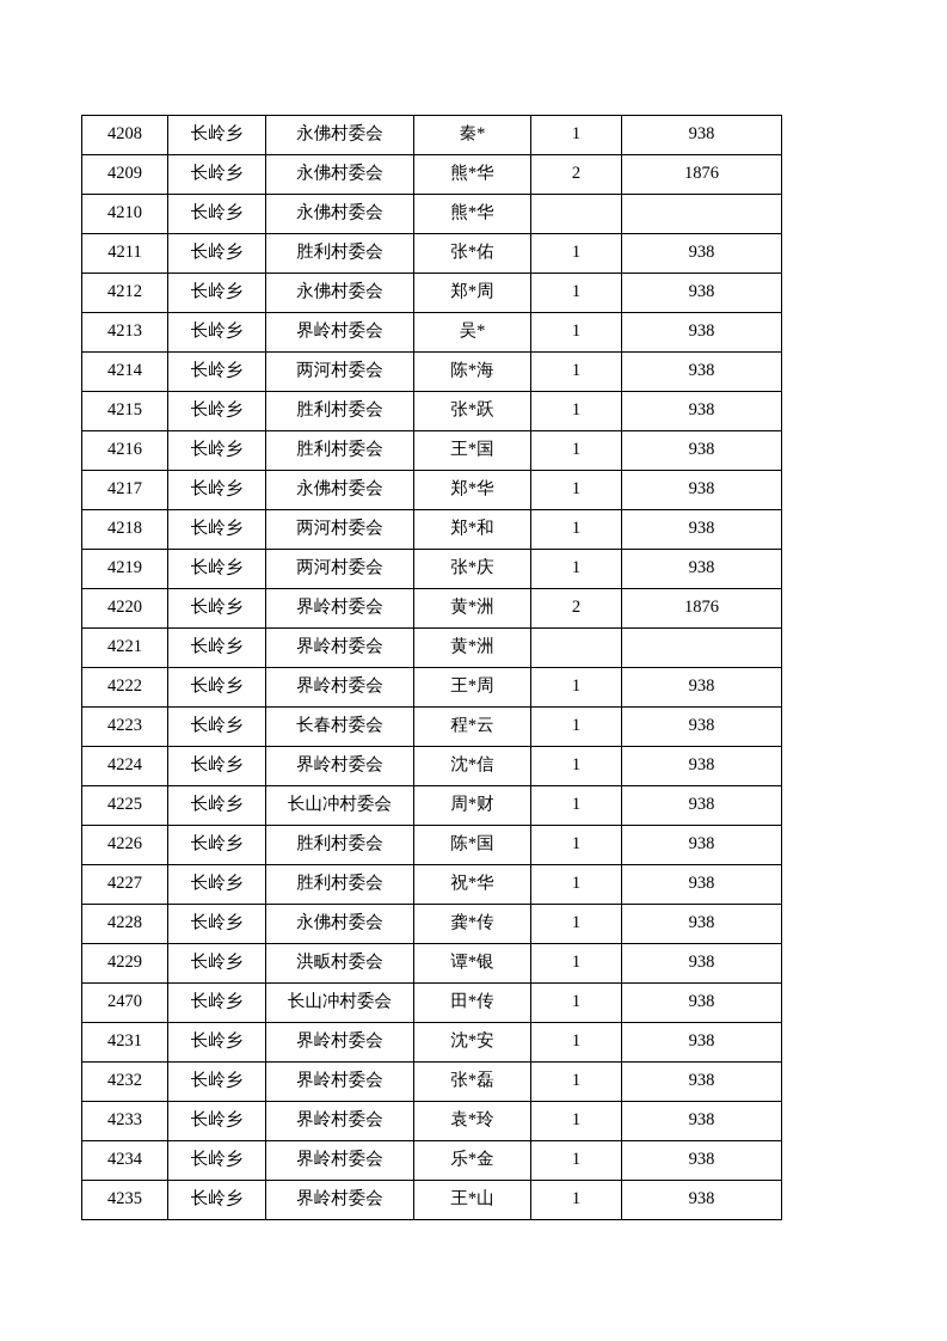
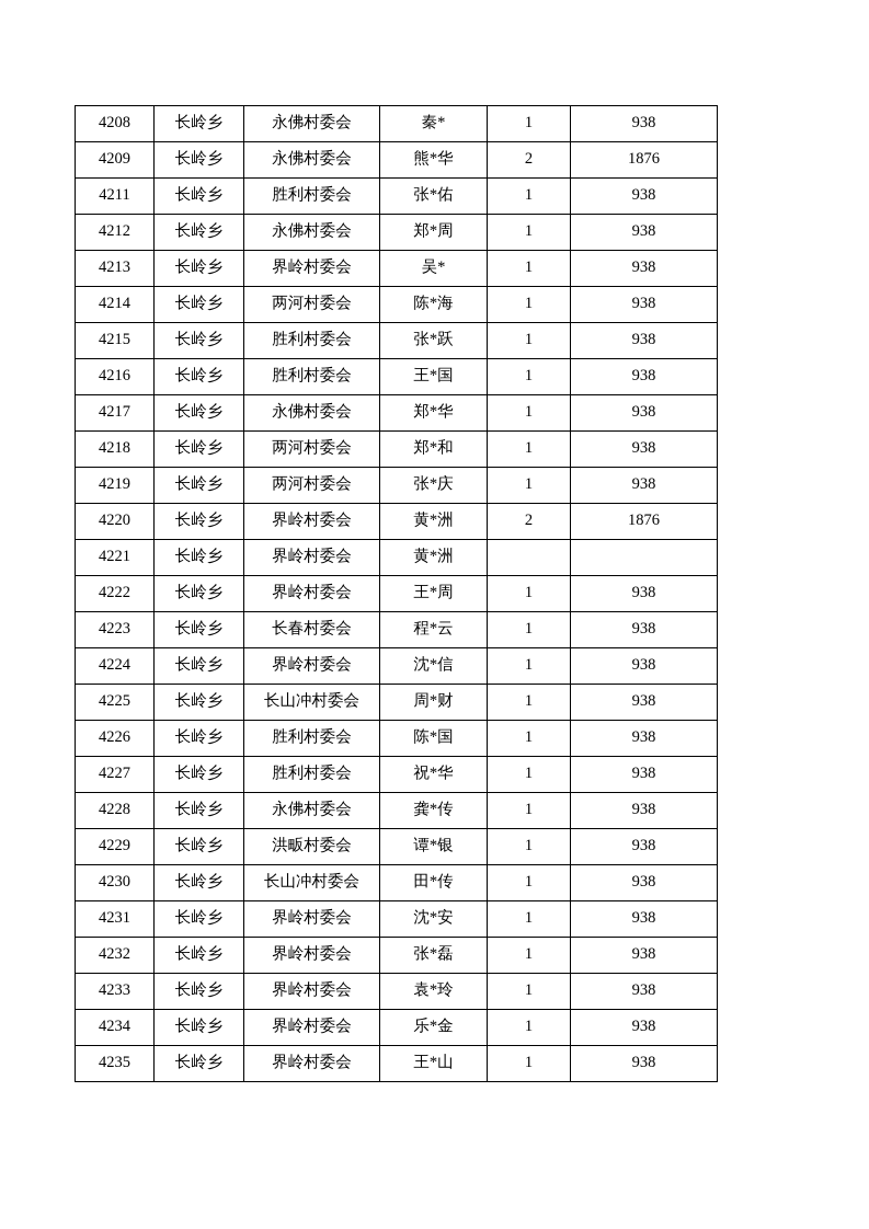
  4208	长岭乡	永佛村委会	秦*	1	938
  4209	长岭乡	永佛村委会	熊*华	2	1876
- 4210	长岭乡	永佛村委会	熊*华
  4211	长岭乡	胜利村委会	张*佑	1	938
  4212	长岭乡	永佛村委会	郑*周	1	938
  4213	长岭乡	界岭村委会	吴*	1	938
  4214	长岭乡	两河村委会	陈*海	1	938
  4215	长岭乡	胜利村委会	张*跃	1	938
  4216	长岭乡	胜利村委会	王*国	1	938
  4217	长岭乡	永佛村委会	郑*华	1	938
  4218	长岭乡	两河村委会	郑*和	1	938
  4219	长岭乡	两河村委会	张*庆	1	938
  4220	长岭乡	界岭村委会	黄*洲	2	1876
  4221	长岭乡	界岭村委会	黄*洲
  4222	长岭乡	界岭村委会	王*周	1	938
  4223	长岭乡	长春村委会	程*云	1	938
  4224	长岭乡	界岭村委会	沈*信	1	938
  4225	长岭乡	长山冲村委会	周*财	1	938
  4226	长岭乡	胜利村委会	陈*国	1	938
  4227	长岭乡	胜利村委会	祝*华	1	938
  4228	长岭乡	永佛村委会	龚*传	1	938
  4229	长岭乡	洪畈村委会	谭*银	1	938
- 2470	长岭乡	长山冲村委会	田*传	1	938
+ 4230	长岭乡	长山冲村委会	田*传	1	938
  4231	长岭乡	界岭村委会	沈*安	1	938
  4232	长岭乡	界岭村委会	张*磊	1	938
  4233	长岭乡	界岭村委会	袁*玲	1	938
  4234	长岭乡	界岭村委会	乐*金	1	938
  4235	长岭乡	界岭村委会	王*山	1	938
